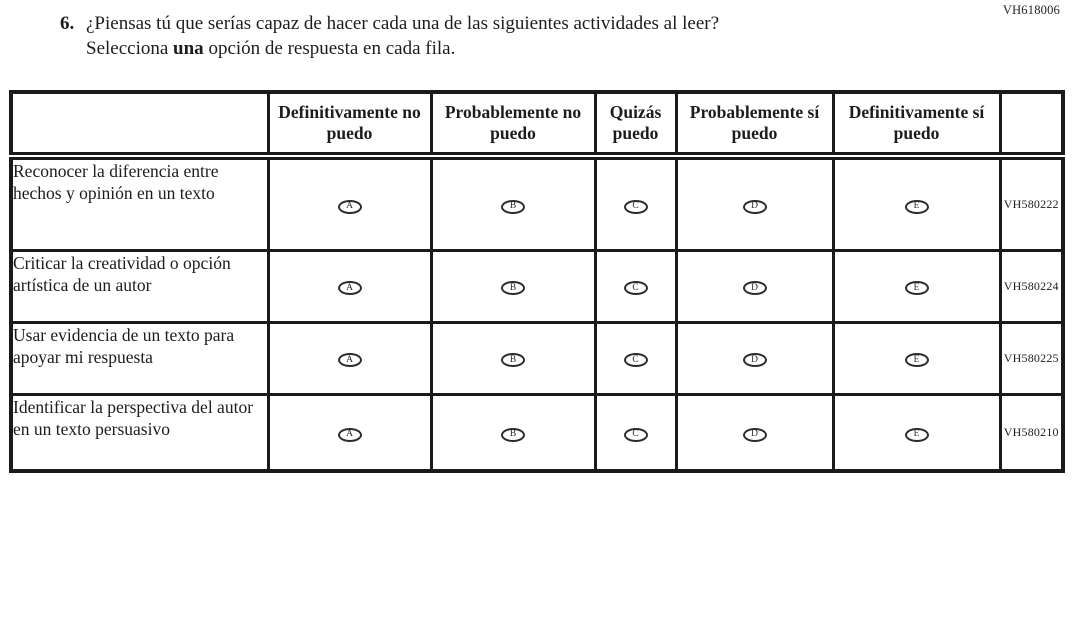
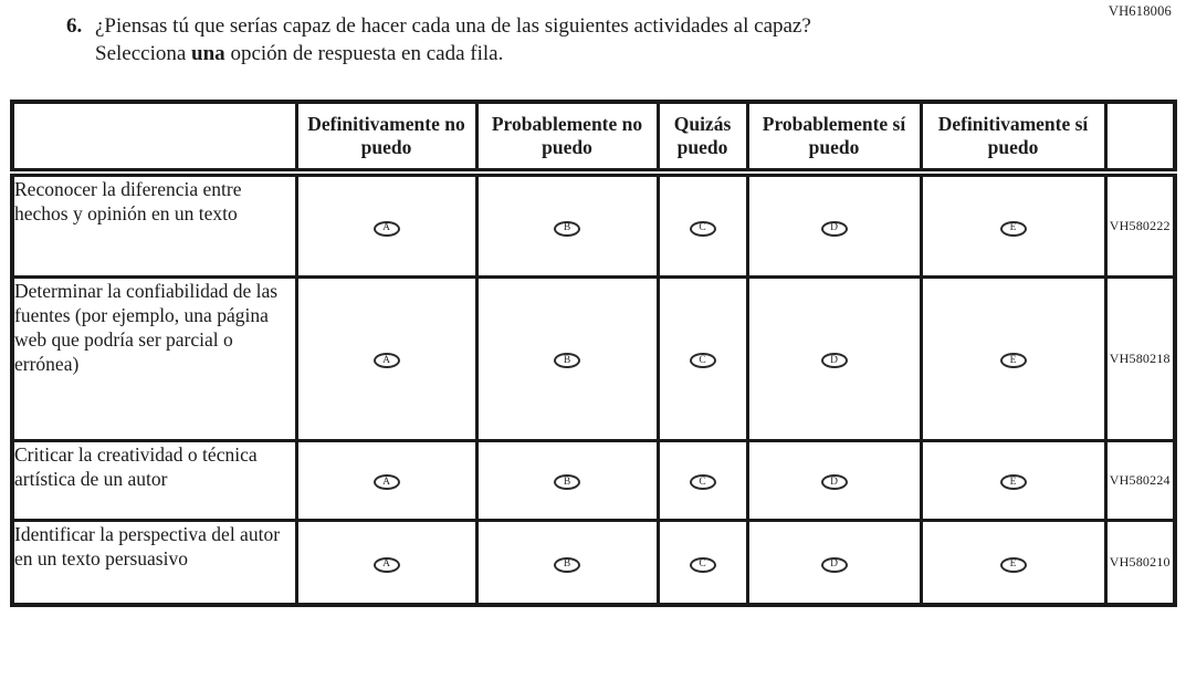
  VH618006
  6.
- ¿Piensas tú que serías capaz de hacer cada una de las siguientes actividades al leer? Selecciona una opción de respuesta en cada fila.
+ ¿Piensas tú que serías capaz de hacer cada una de las siguientes actividades al capaz? Selecciona una opción de respuesta en cada fila.
  	Definitivamente no puedo	Probablemente no puedo	Quizás puedo	Probablemente sí puedo	Definitivamente sí puedo
  Reconocer la diferencia entre hechos y opinión en un texto	A	B	C	D	E	VH580222
+ Determinar la confiabilidad de las fuentes (por ejemplo, una página web que podría ser parcial o errónea)	A	B	C	D	E	VH580218
- Criticar la creatividad o opción artística de un autor	A	B	C	D	E	VH580224
+ Criticar la creatividad o técnica artística de un autor	A	B	C	D	E	VH580224
- Usar evidencia de un texto para apoyar mi respuesta	A	B	C	D	E	VH580225
  Identificar la perspectiva del autor en un texto persuasivo	A	B	C	D	E	VH580210
